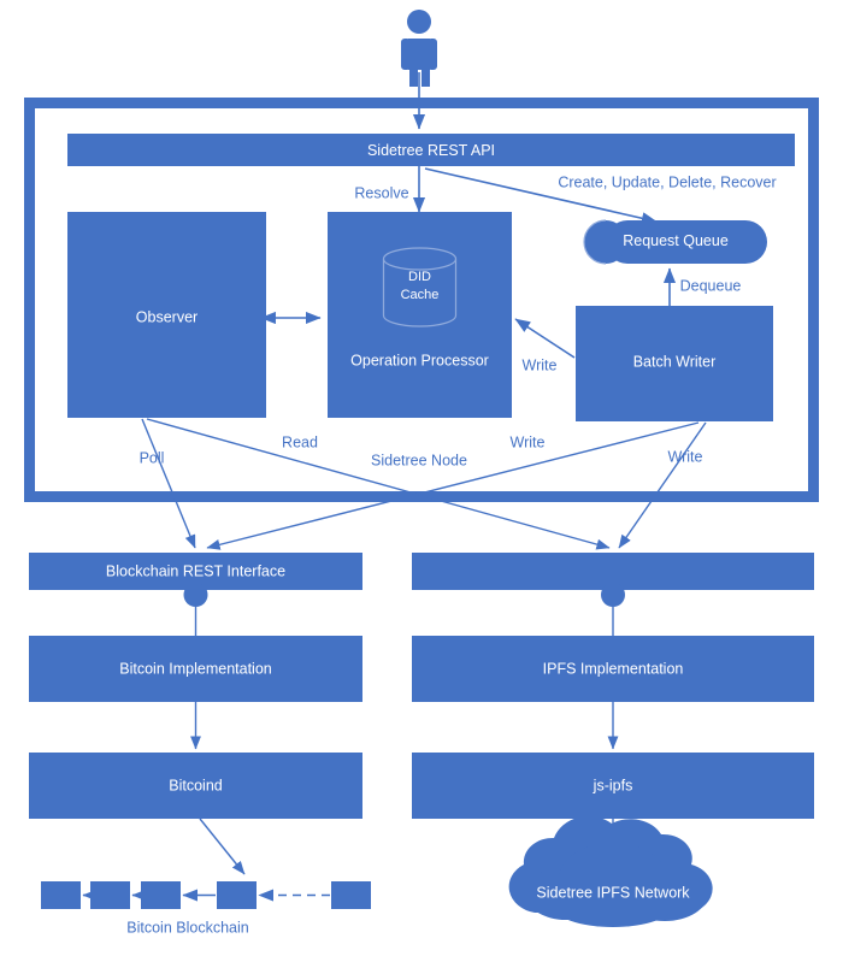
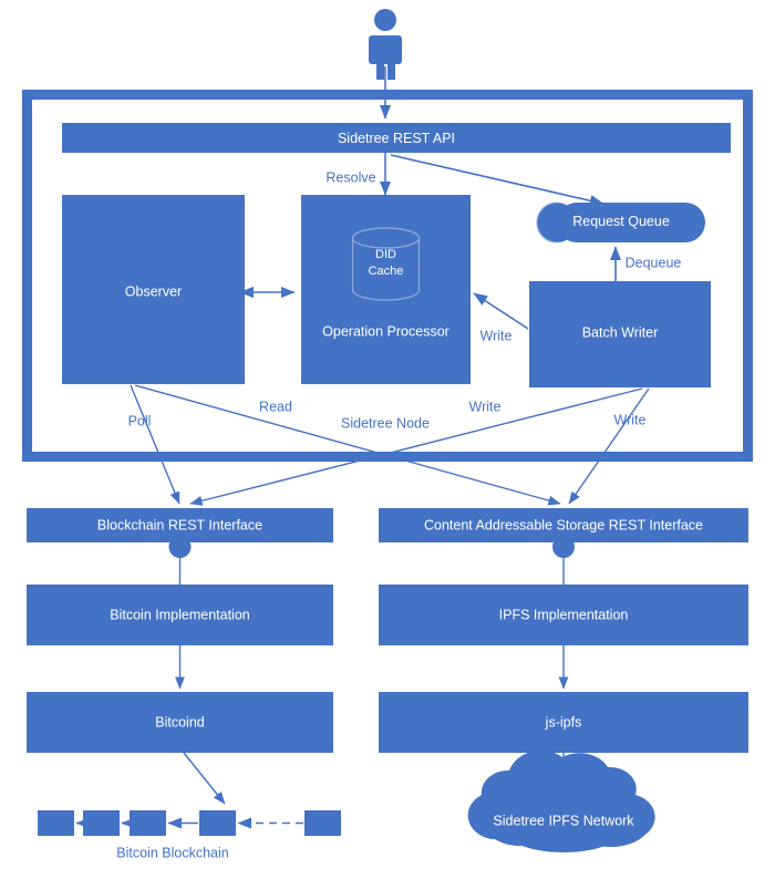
  Sidetree REST API
  Resolve
- Create, Update, Delete, Recover
  Observer
  Operation Processor
  DID
  Cache
  Request Queue
  Dequeue
  Batch Writer
  Write
  Sidetree Node
  Poll
  Read
  Write
  Write
  Blockchain REST Interface
+ Content Addressable Storage REST Interface
  Bitcoin Implementation
  IPFS Implementation
  Bitcoind
  js-ipfs
  Bitcoin Blockchain
  Sidetree IPFS Network
